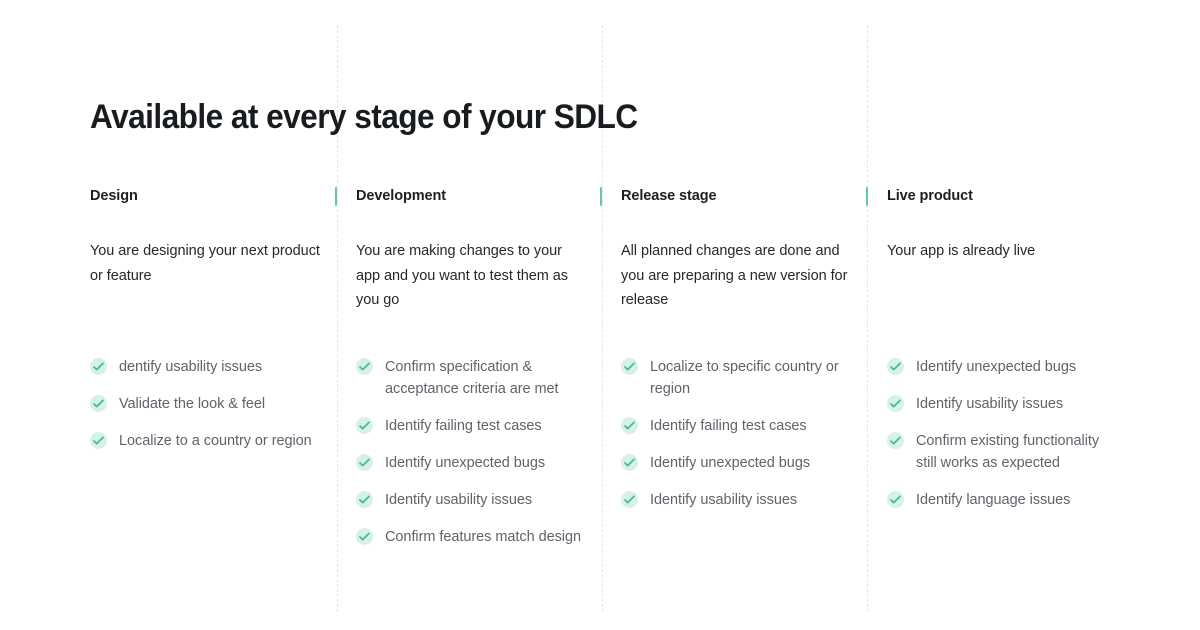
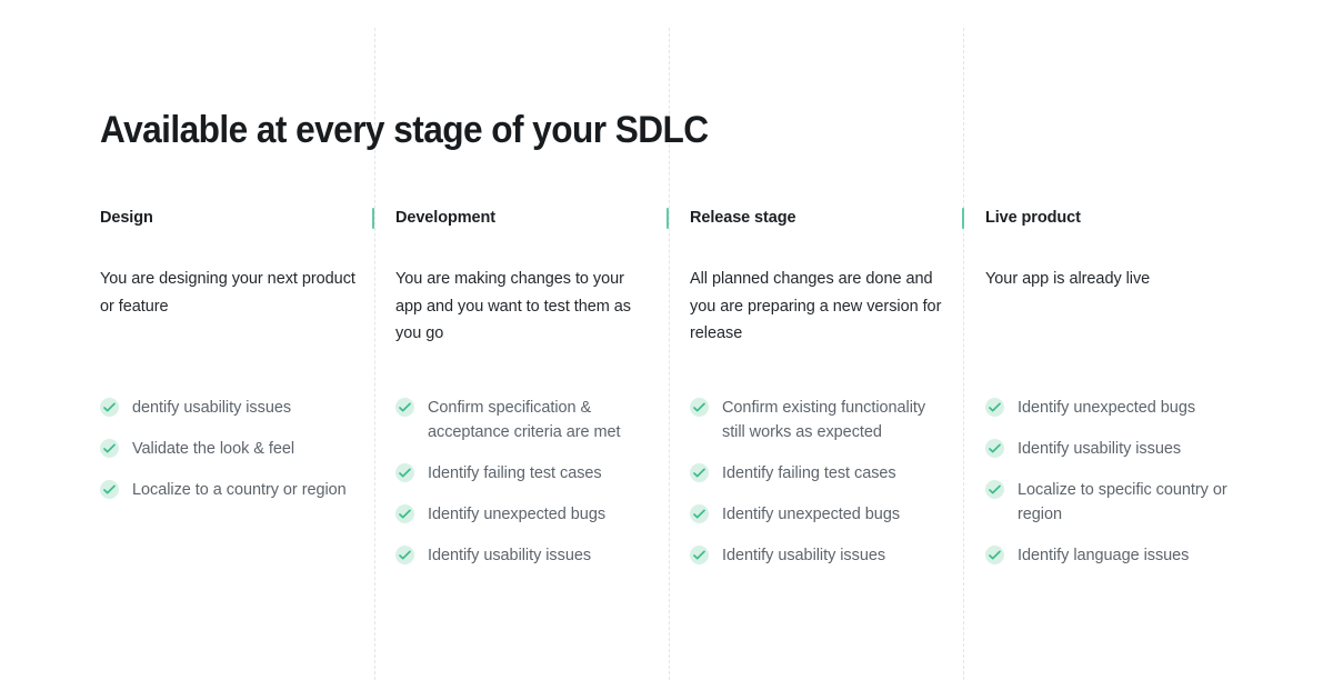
  Available at every stage of your SDLC
  Design
  You are designing your next product or feature
  dentify usability issues
  Validate the look & feel
  Localize to a country or region
  Development
  You are making changes to your app and you want to test them as you go
  Confirm specification & acceptance criteria are met
  Identify failing test cases
  Identify unexpected bugs
  Identify usability issues
- Confirm features match design
  Release stage
  All planned changes are done and you are preparing a new version for release
- Localize to specific country or region
+ Confirm existing functionality still works as expected
  Identify failing test cases
  Identify unexpected bugs
  Identify usability issues
  Live product
  Your app is already live
  Identify unexpected bugs
  Identify usability issues
- Confirm existing functionality still works as expected
+ Localize to specific country or region
  Identify language issues
